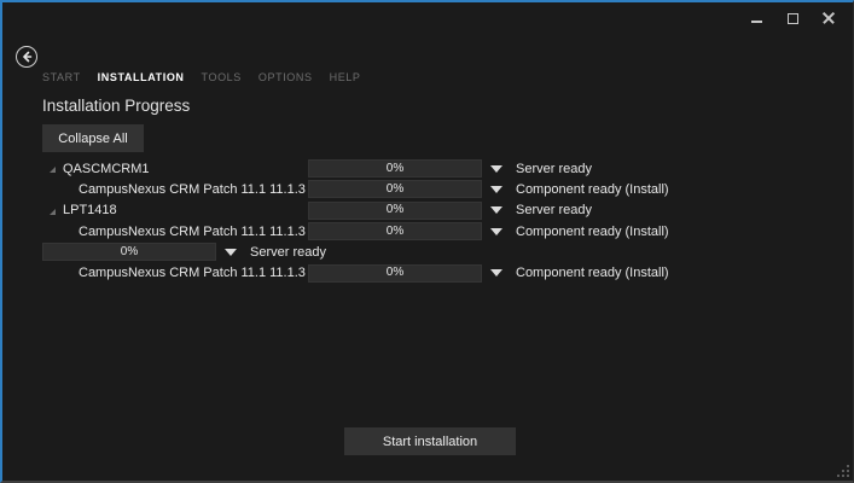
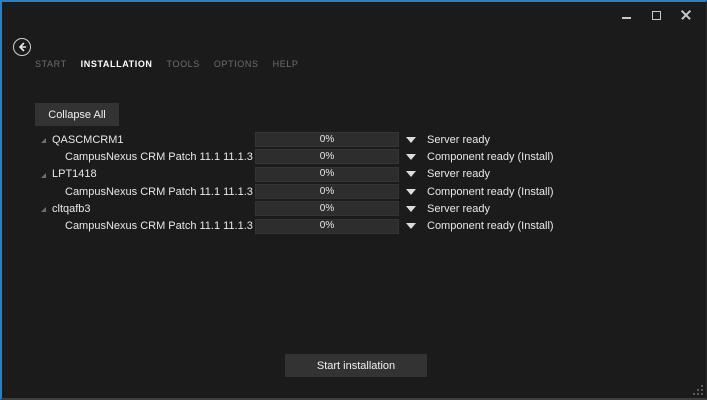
  START
  INSTALLATION
  TOOLS
  OPTIONS
  HELP
- Installation Progress
  Collapse All
  QASCMCRM1
  0%
  Server ready
  CampusNexus CRM Patch 11.1 11.1.3
  0%
  Component ready (Install)
  LPT1418
  0%
  Server ready
  CampusNexus CRM Patch 11.1 11.1.3
  0%
  Component ready (Install)
+ cltqafb3
  0%
  Server ready
  CampusNexus CRM Patch 11.1 11.1.3
  0%
  Component ready (Install)
  Start installation
